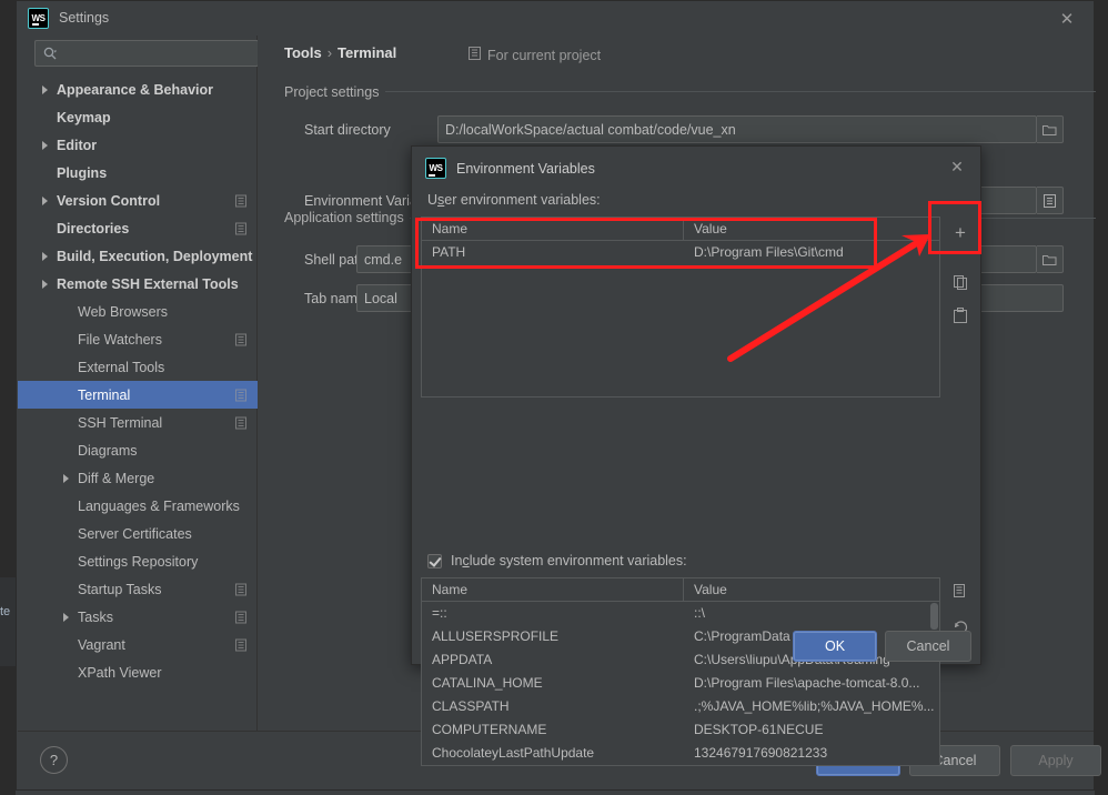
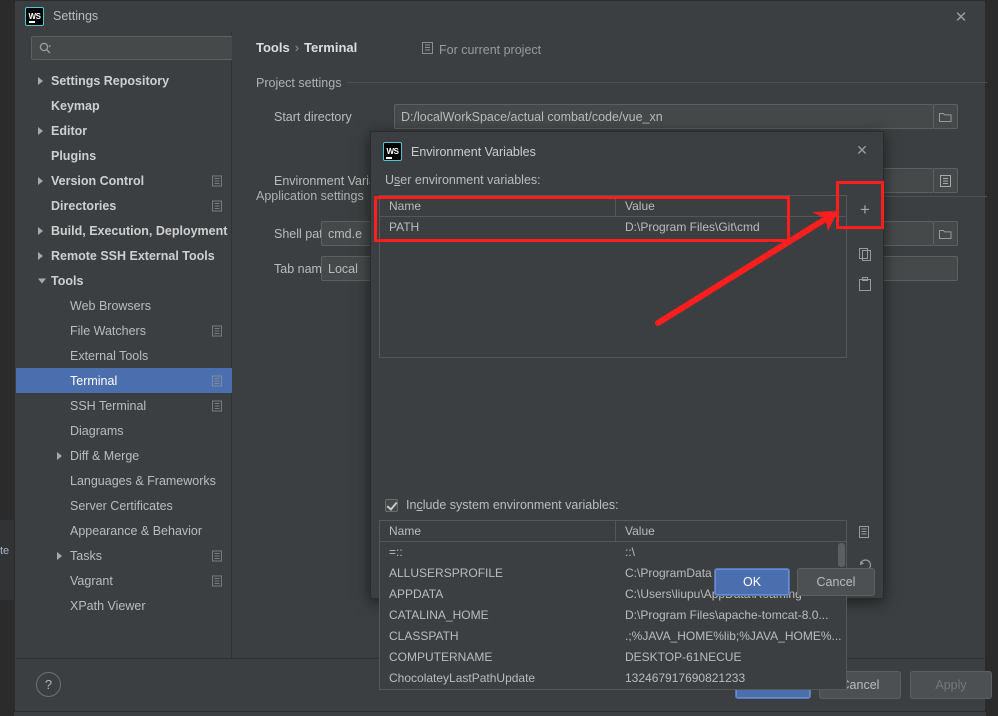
  te
  WS
  Settings
  ✕
- Appearance & Behavior
+ Settings Repository
  Keymap
  Editor
  Plugins
  Version Control
  Directories
  Build, Execution, Deployment
  Remote SSH External Tools
+ Tools
  Web Browsers
  File Watchers
  External Tools
  Terminal
  SSH Terminal
  Diagrams
  Diff & Merge
  Languages & Frameworks
  Server Certificates
- Settings Repository
+ Appearance & Behavior
- Startup Tasks
  Tasks
  Vagrant
  XPath Viewer
  Tools › Terminal
  For current project
  Project settings
  Start directory
  D:/localWorkSpace/actual combat/code/vue_xn
  Environment Vari
  Application settings
  Shell pa
  cmd.e
  Tab nam
  Local
  ?
  ancel
  Apply
  WS
  Environment Variables
  ✕
  User environment variables:
  Name
  Value
  PATH
  D:\Program Files\Git\cmd
  +
  Include system environment variables:
  Name
  Value
  =::
  ::\
  ALLUSERSPROFILE
  C:\ProgramData
  APPDATA
  CATALINA_HOME
  D:\Program Files\apache-tomcat-8.0...
  CLASSPATH
  .;%JAVA_HOME%lib;%JAVA_HOME%...
  COMPUTERNAME
  DESKTOP-61NECUE
  ChocolateyLastPathUpdate
  132467917690821233
  OK
  Cancel
